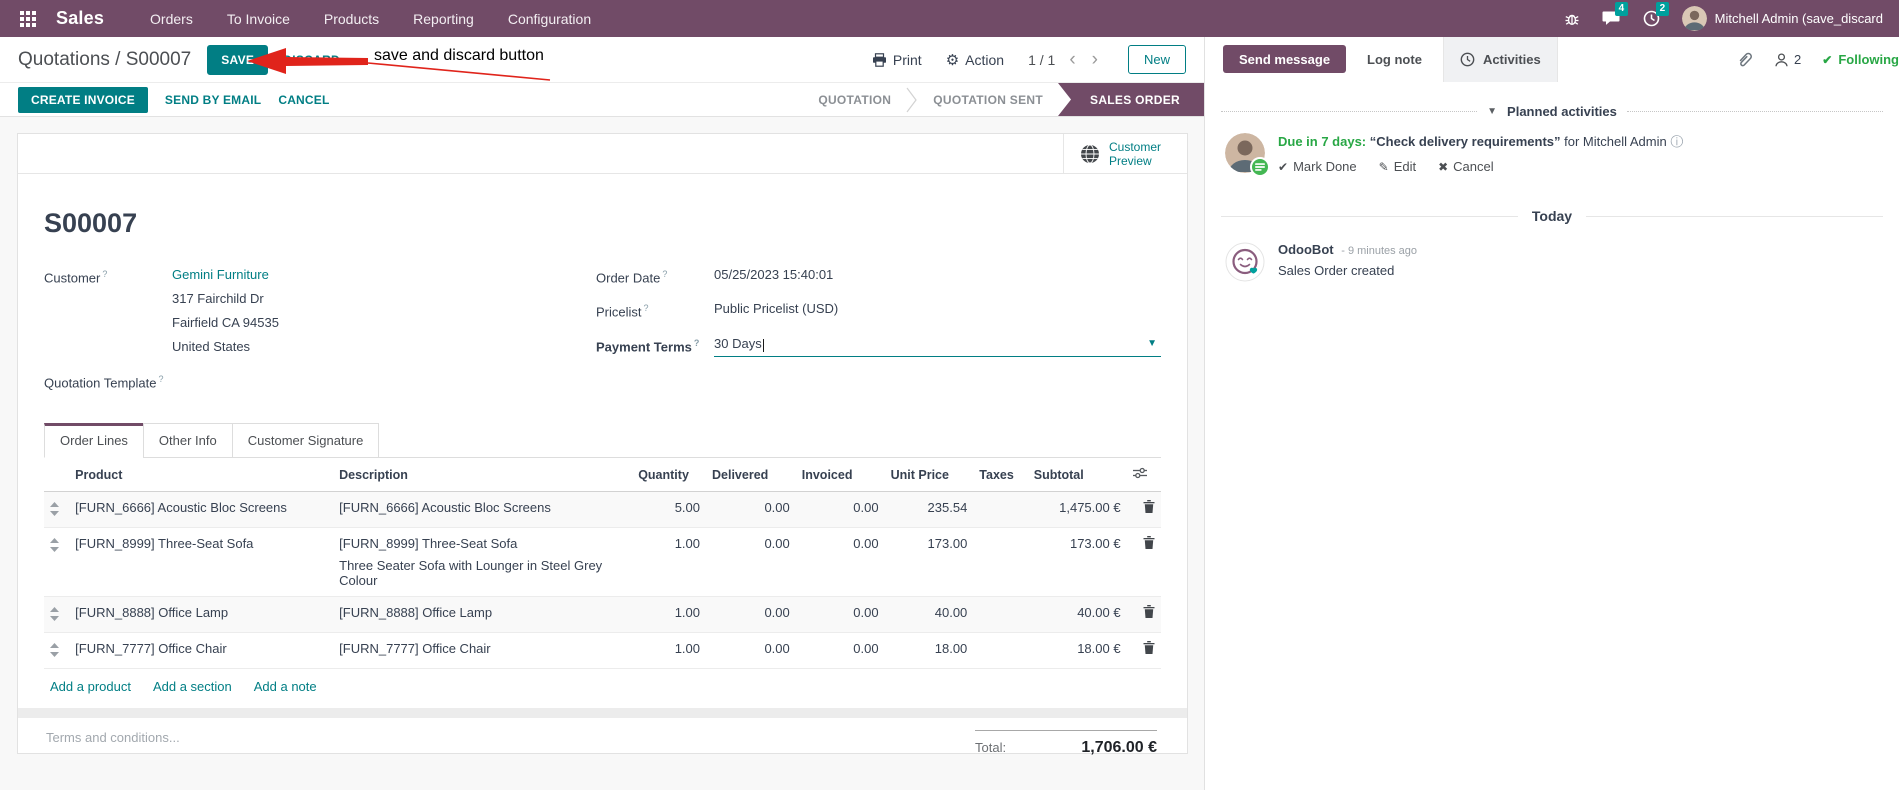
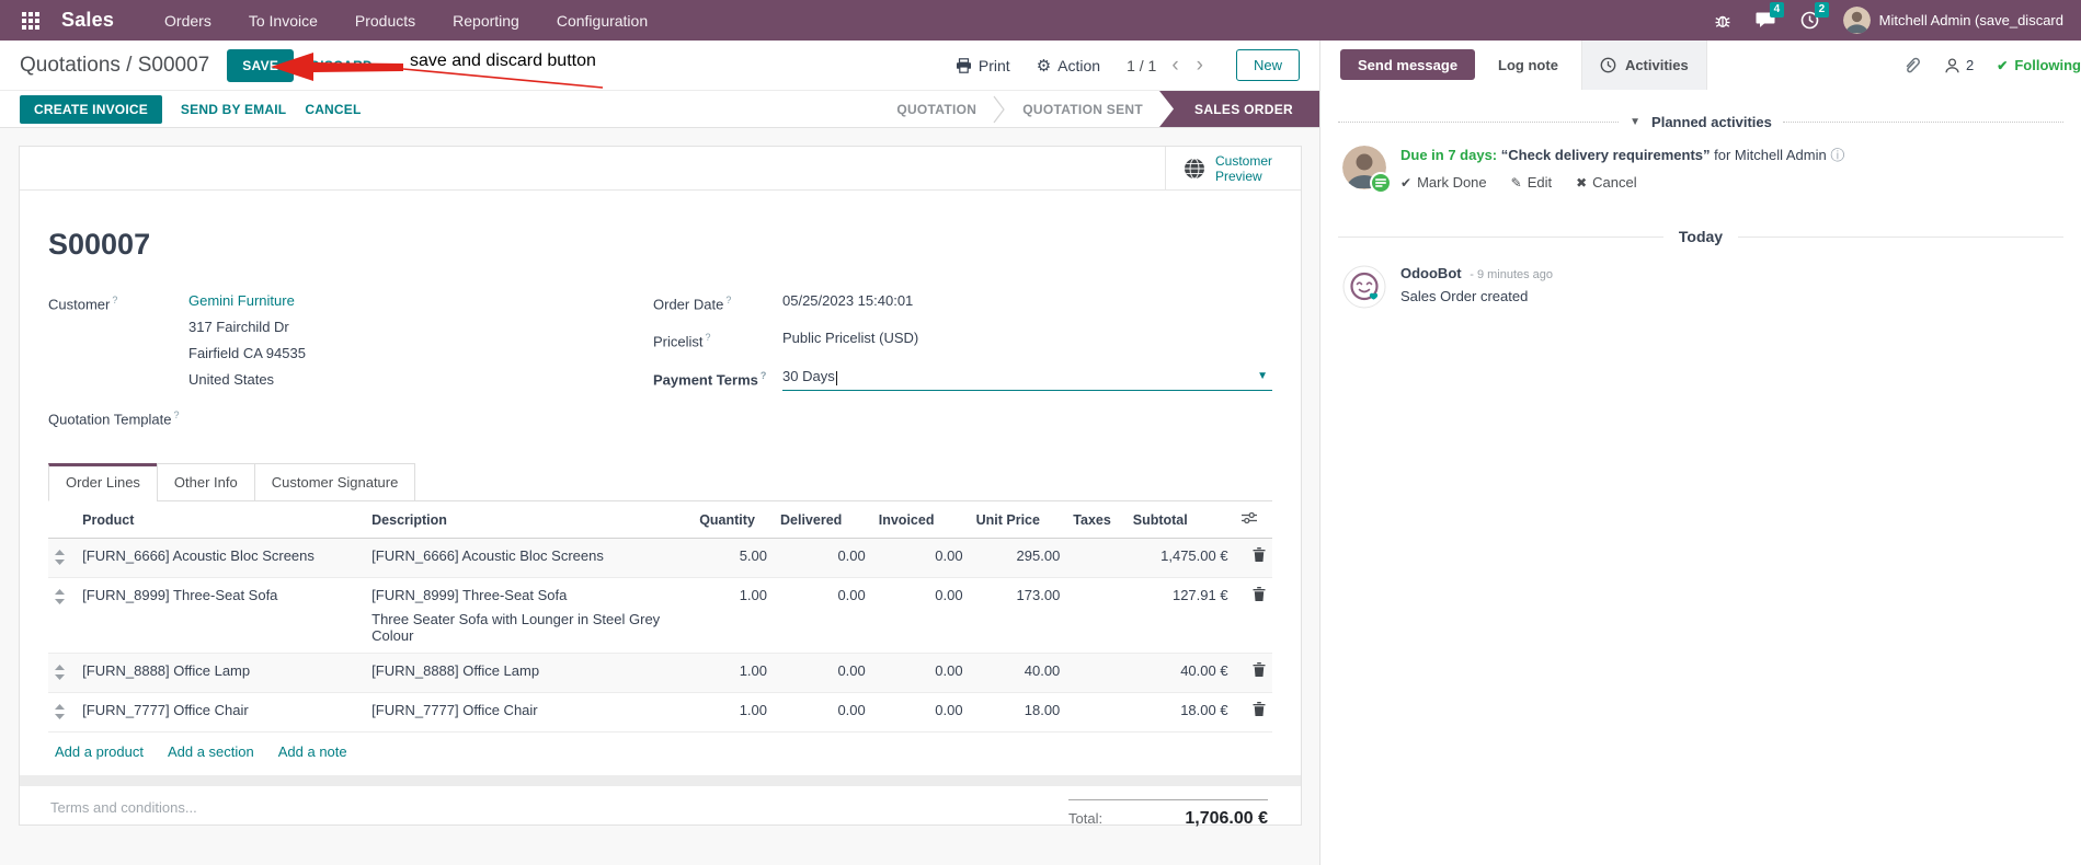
  Sales
  Orders
  To Invoice
  Products
  Reporting
  Configuration
  4
  2
  Mitchell Admin (save_discard
  Quotations / S00007
  SAVE
  Print
  ⚙
  Action
  1 / 1
  ‹
  ›
  New
  CREATE INVOICE
  SEND BY EMAIL
  CANCEL
  QUOTATION
  QUOTATION SENT
  SALES ORDER
  Customer Preview
  S00007
  Customer ?
  Gemini Furniture
  317 Fairchild Dr
  Fairfield CA 94535
  United States
  Quotation Template ?
  Order Date ?
  05/25/2023 15:40:01
  Pricelist ?
  Public Pricelist (USD)
  Payment Terms ?
  30 Days
  ▼
  Order Lines
  Other Info
  Customer Signature
  	Product	Description	Quantity	Delivered	Invoiced	Unit Price	Taxes	Subtotal
- 	[FURN_6666] Acoustic Bloc Screens	[FURN_6666] Acoustic Bloc Screens	5.00	0.00	0.00	235.54		1,475.00 €
+ 	[FURN_6666] Acoustic Bloc Screens	[FURN_6666] Acoustic Bloc Screens	5.00	0.00	0.00	295.00		1,475.00 €
- 	[FURN_8999] Three-Seat Sofa	[FURN_8999] Three-Seat Sofa Three Seater Sofa with Lounger in Steel Grey Colour	1.00	0.00	0.00	173.00		173.00 €
+ 	[FURN_8999] Three-Seat Sofa	[FURN_8999] Three-Seat Sofa Three Seater Sofa with Lounger in Steel Grey Colour	1.00	0.00	0.00	173.00		127.91 €
  	[FURN_8888] Office Lamp	[FURN_8888] Office Lamp	1.00	0.00	0.00	40.00		40.00 €
  	[FURN_7777] Office Chair	[FURN_7777] Office Chair	1.00	0.00	0.00	18.00		18.00 €
  Add a product
  Add a section
  Add a note
  Terms and conditions...
  Total:
  1,706.00 €
  Send message
  Log note
  Activities
  2
  ✔
  Following
  ▼
  Planned activities
  Due in 7 days: “Check delivery requirements” for Mitchell Admin ⓘ
  ✔
  Mark Done
  ✎
  Edit
  ✖
  Cancel
  Today
  OdooBot - 9 minutes ago
  Sales Order created
  save and discard button
